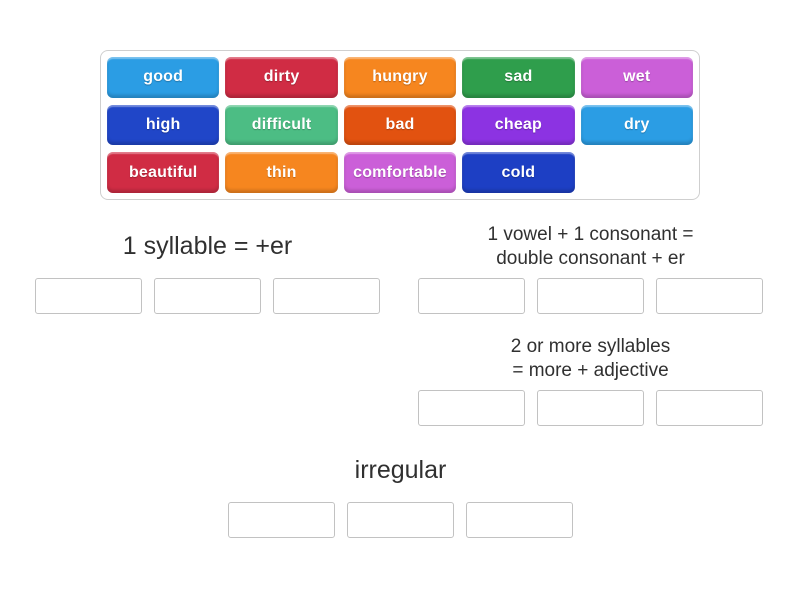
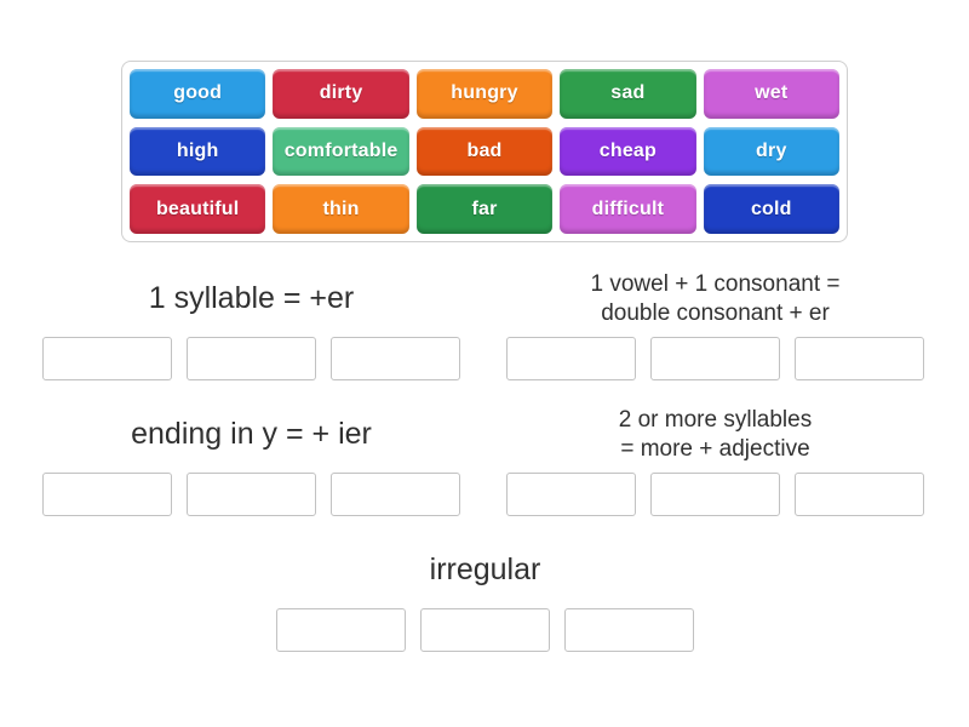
  good
  dirty
  hungry
  sad
  wet
  high
- difficult
+ comfortable
  bad
  cheap
  dry
  beautiful
  thin
+ far
- comfortable
+ difficult
  cold
  1 syllable = +er
  1 vowel + 1 consonant =
  double consonant + er
+ ending in y = + ier
  2 or more syllables
  = more + adjective
  irregular
